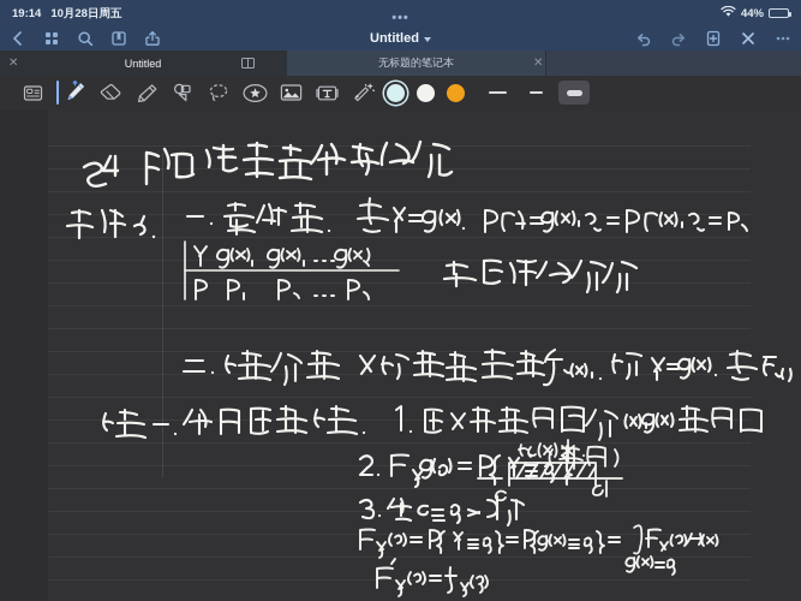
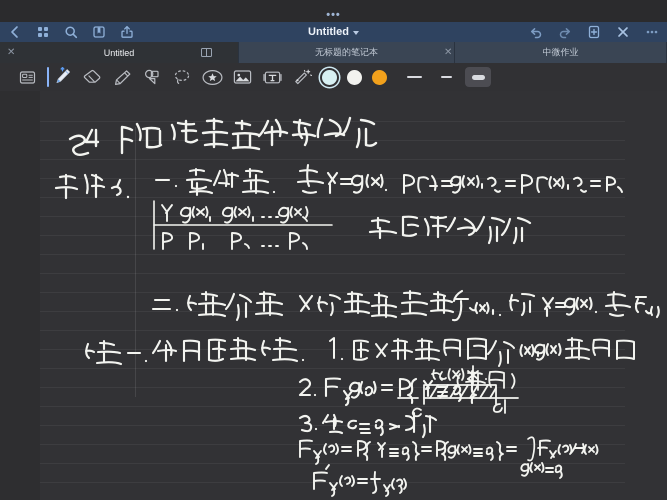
- 19:14
- 10月28日周五
- 44%
  •••
  Untitled
  ✕
  Untitled
  无标题的笔记本
  ✕
+ 中微作业
